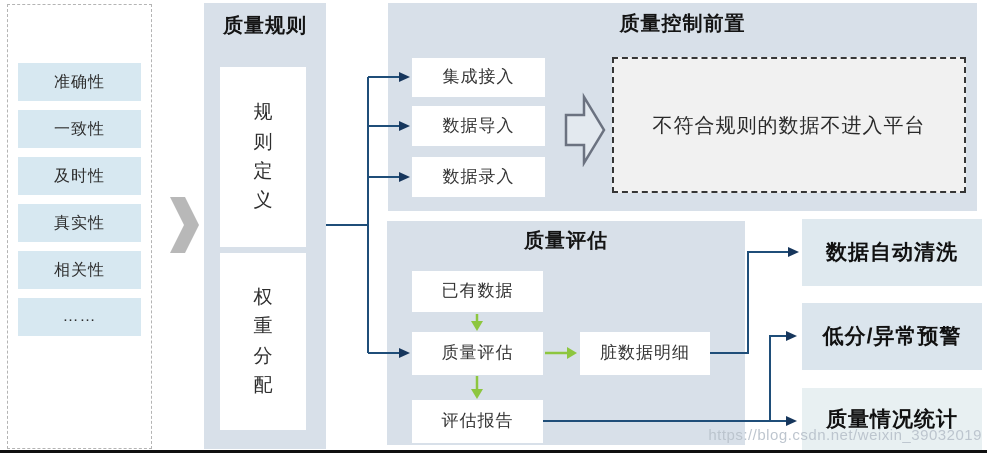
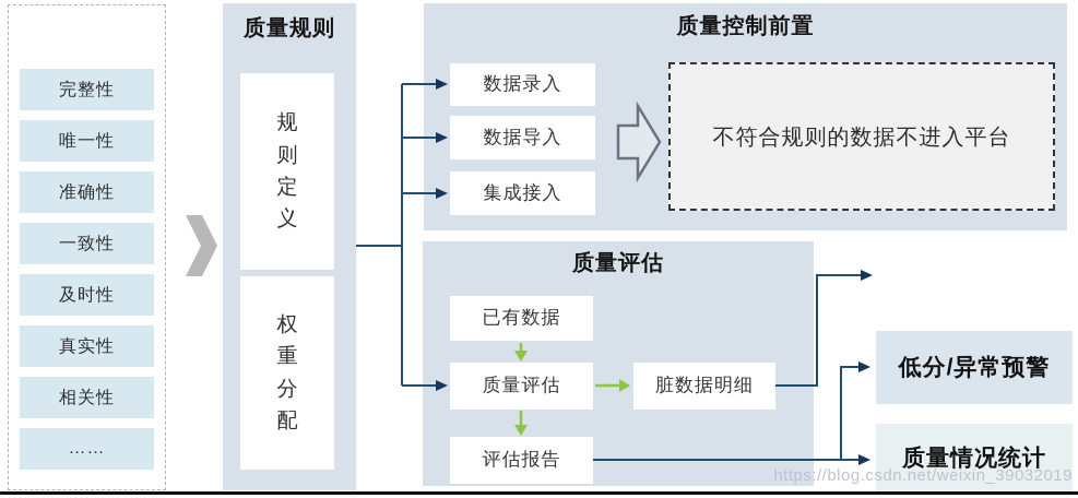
+ 完整性
+ 唯一性
  准确性
  一致性
  及时性
  真实性
  相关性
  ……
  质量规则
  规则定义
  权重分配
  质量控制前置
- 集成接入
+ 数据录入
  数据导入
- 数据录入
+ 集成接入
  不符合规则的数据不进入平台
  质量评估
  已有数据
  质量评估
  评估报告
  脏数据明细
- 数据自动清洗
  低分/异常预警
  质量情况统计
  https://blog.csdn.net/weixin_39032019
